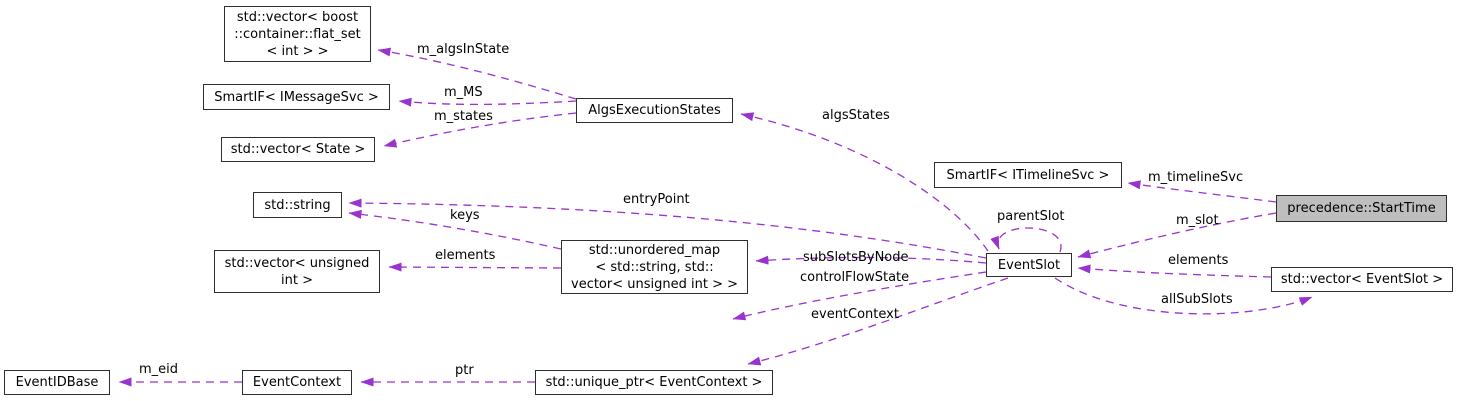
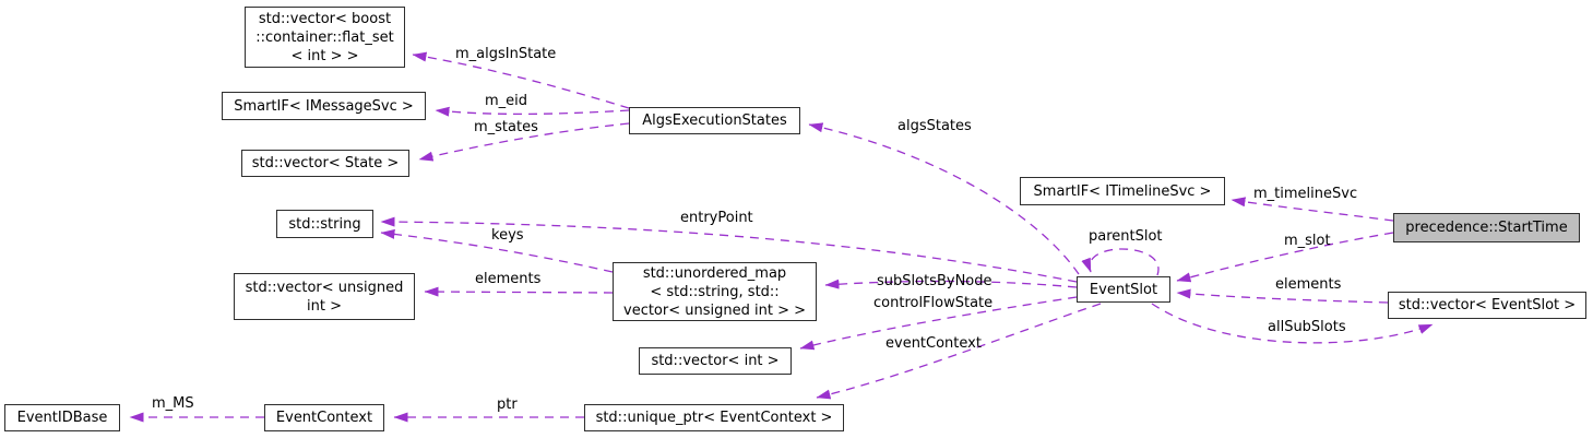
  m_algsInState
- m_MS
+ m_eid
  m_states
  algsStates
  entryPoint
  keys
  elements
  subSlotsByNode
  controlFlowState
  eventContext
  parentSlot
  m_timelineSvc
  m_slot
  elements
  allSubSlots
  ptr
- m_eid
+ m_MS
  std::vector< boost
  ::container::flat_set
  < int > >
  SmartIF< IMessageSvc >
  std::vector< State >
  std::string
  std::vector< unsigned
  int >
  AlgsExecutionStates
  std::unordered_map
  < std::string, std::
  vector< unsigned int > >
+ std::vector< int >
  std::unique_ptr< EventContext >
  EventContext
  EventIDBase
  SmartIF< ITimelineSvc >
  EventSlot
  precedence::StartTime
  std::vector< EventSlot >
